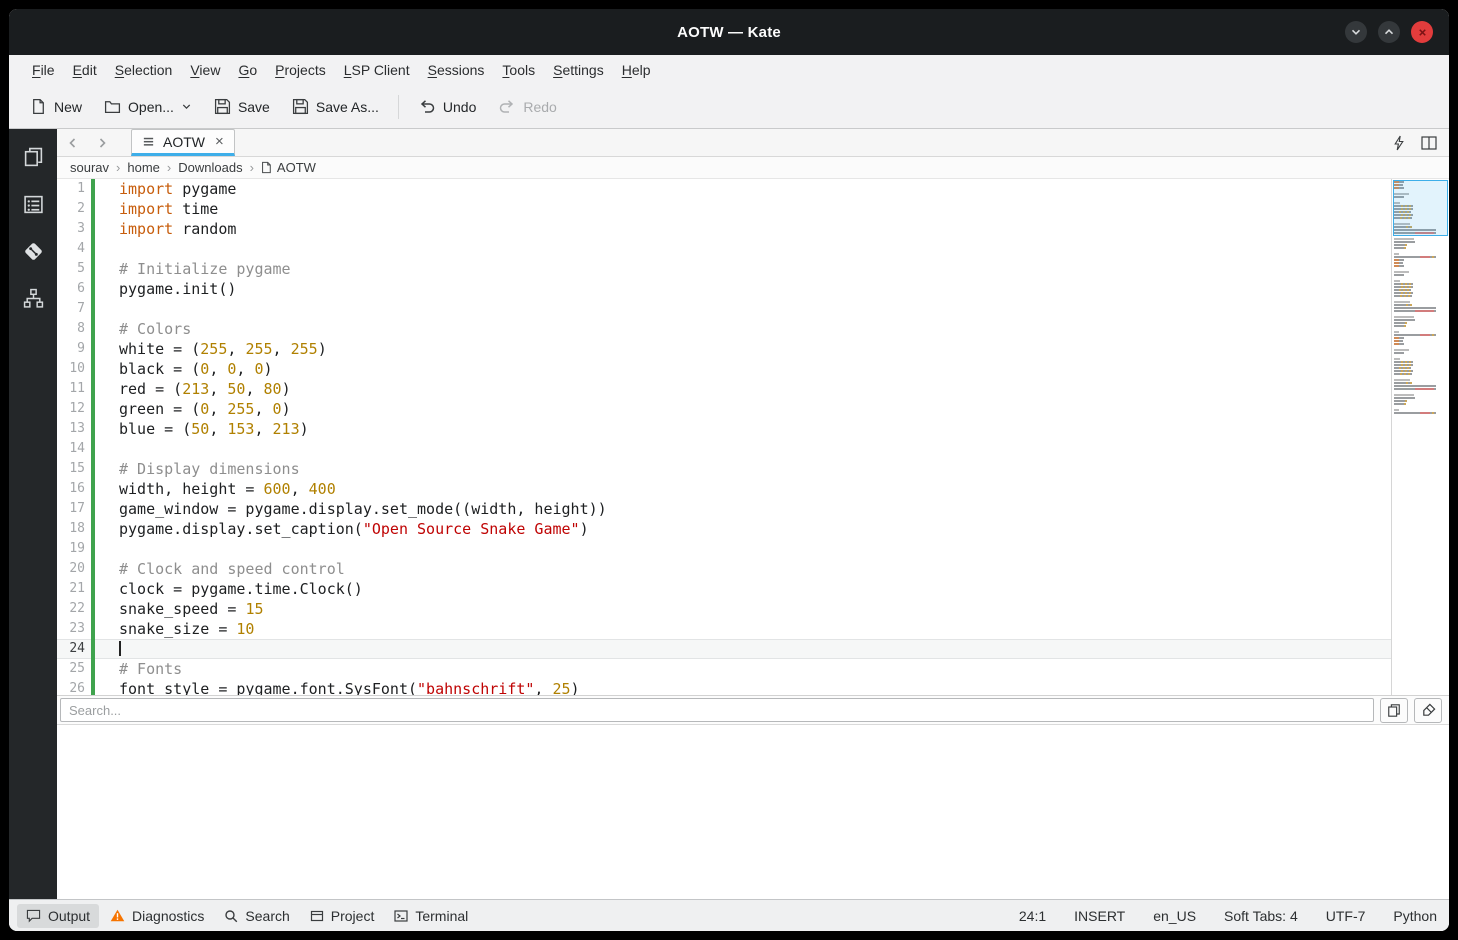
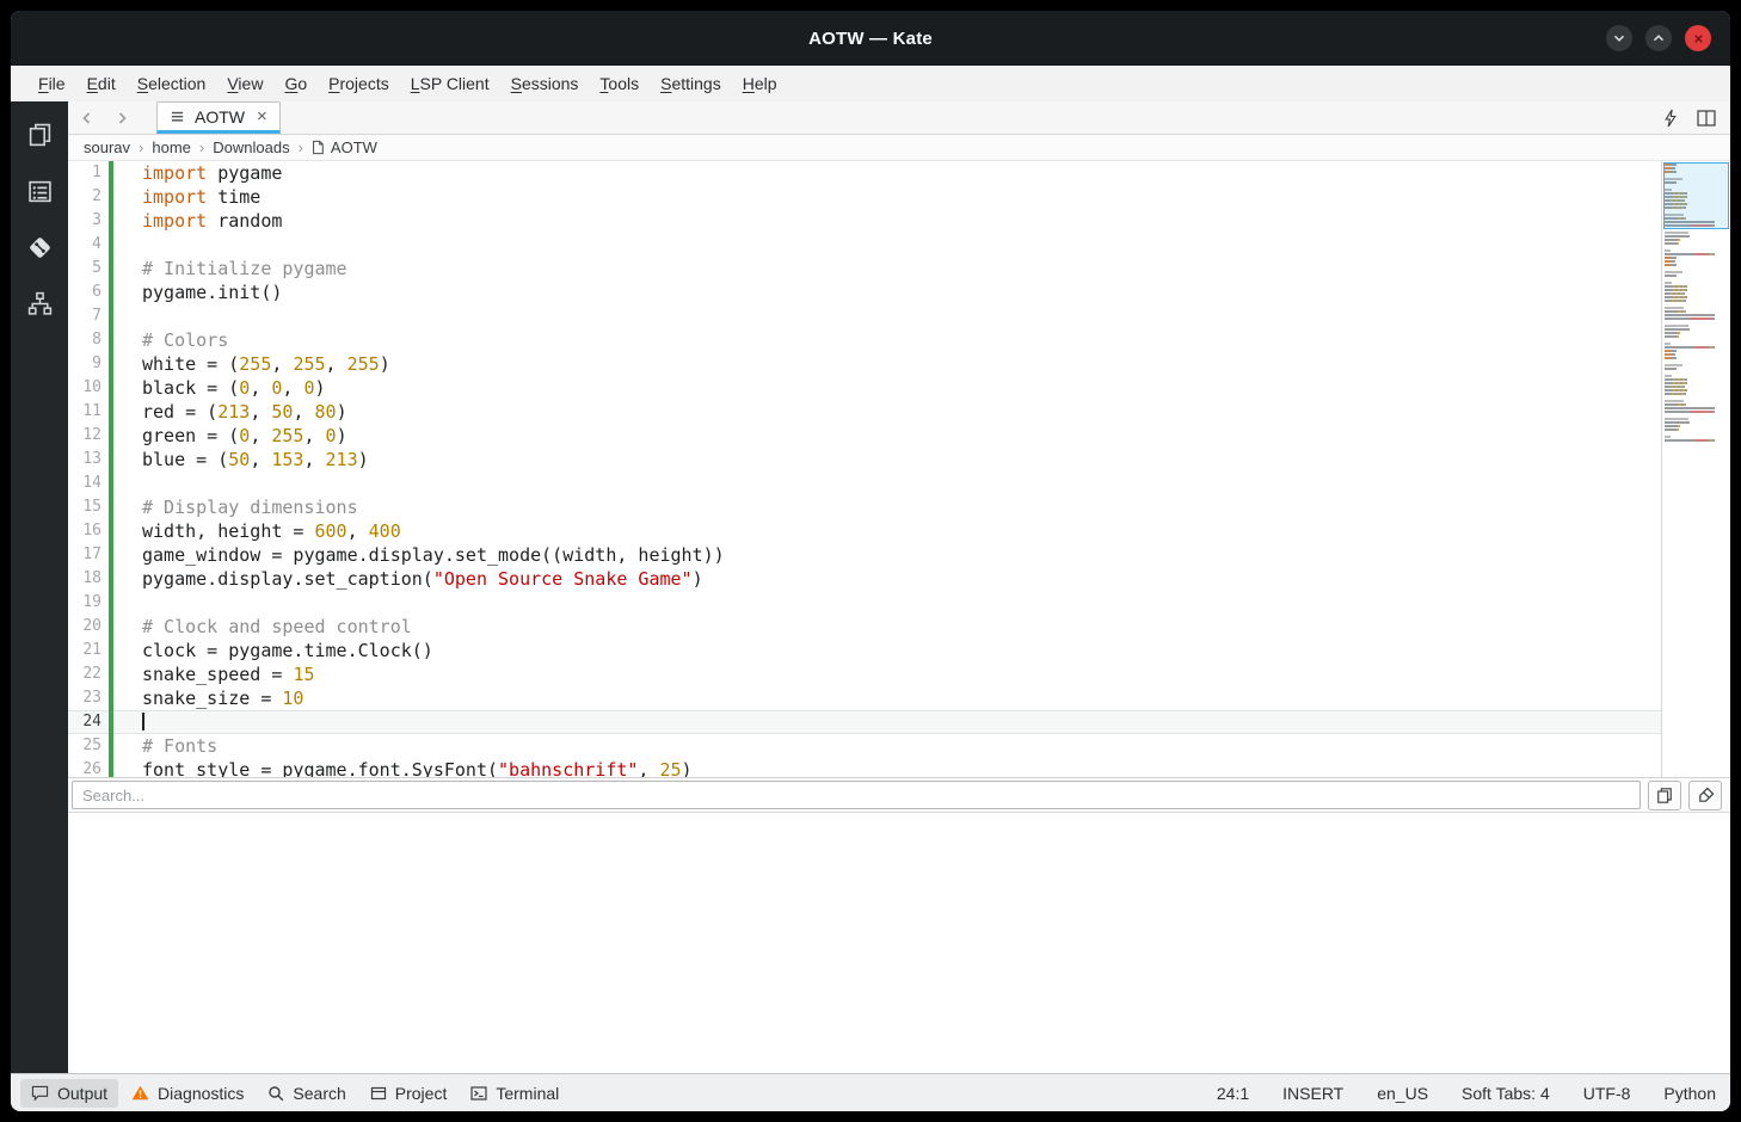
  AOTW — Kate
  File
  Edit
  Selection
  View
  Go
  Projects
  LSP Client
  Sessions
  Tools
  Settings
  Help
- New
- Open...
- Save
- Save As...
- Undo
- Redo
  AOTW
  ×
  sourav
  ›
  home
  ›
  Downloads
  ›
  AOTW
  1
  import pygame
  2
  import time
  3
  import random
  4
  5
  # Initialize pygame
  6
  pygame.init()
  7
  8
  # Colors
  9
  white = (255, 255, 255)
  10
  black = (0, 0, 0)
  11
  red = (213, 50, 80)
  12
  green = (0, 255, 0)
  13
  blue = (50, 153, 213)
  14
  15
  # Display dimensions
  16
  width, height = 600, 400
  17
  game_window = pygame.display.set_mode((width, height))
  18
  pygame.display.set_caption("Open Source Snake Game")
  19
  20
  # Clock and speed control
  21
  clock = pygame.time.Clock()
  22
  snake_speed = 15
  23
  snake_size = 10
  24
  25
  # Fonts
  26
  font_style = pygame.font.SysFont("bahnschrift", 25)
  Search...
  Output
  Diagnostics
  Search
  Project
  Terminal
  24:1
  INSERT
  en_US
  Soft Tabs: 4
- UTF-7
+ UTF-8
  Python
